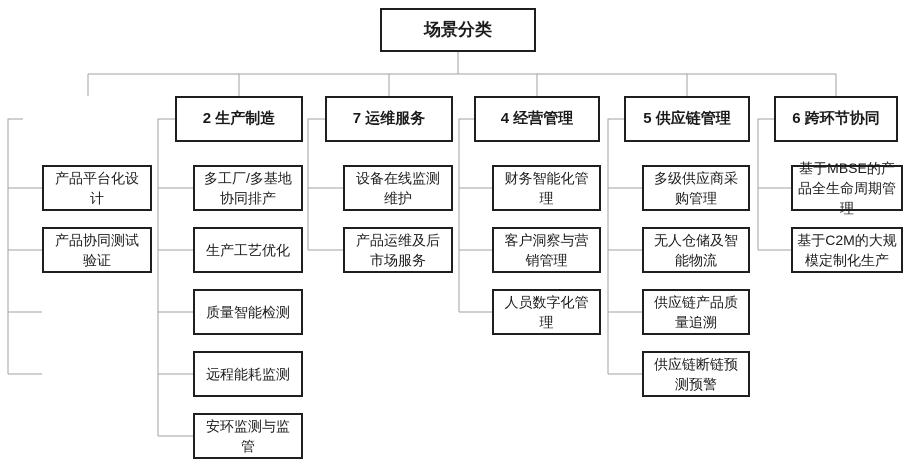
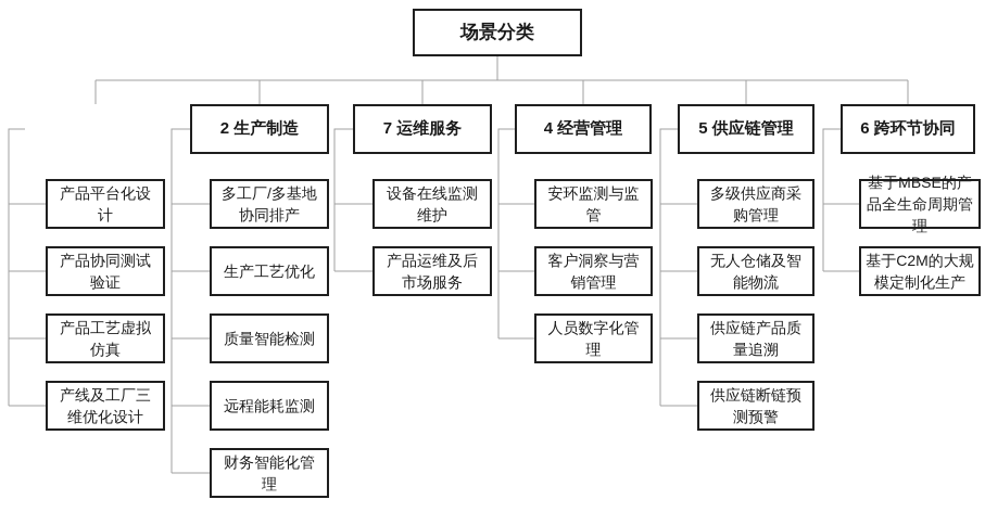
  场景分类
  2 生产制造
  7 运维服务
  4 经营管理
  5 供应链管理
  6 跨环节协同
  产品平台化设计
  产品协同测试验证
+ 产品工艺虚拟仿真
+ 产线及工厂三维优化设计
  多工厂/多基地协同排产
  生产工艺优化
  质量智能检测
  远程能耗监测
- 安环监测与监管
+ 财务智能化管理
  设备在线监测维护
  产品运维及后市场服务
- 财务智能化管理
+ 安环监测与监管
  客户洞察与营销管理
  人员数字化管理
  多级供应商采购管理
  无人仓储及智能物流
  供应链产品质量追溯
  供应链断链预测预警
  基于MBSE的产品全生命周期管理
  基于C2M的大规模定制化生产
